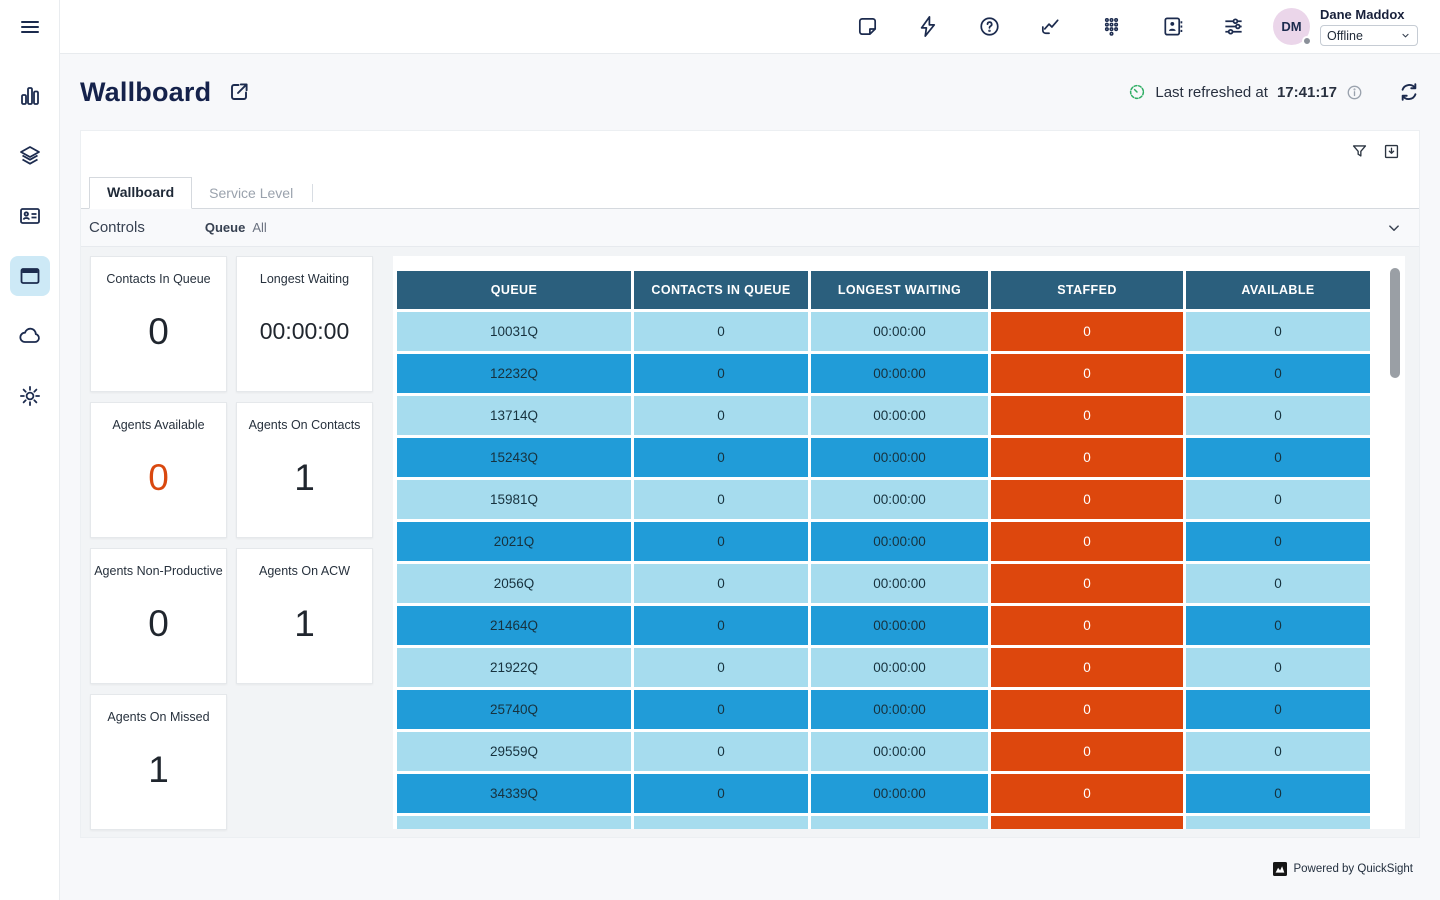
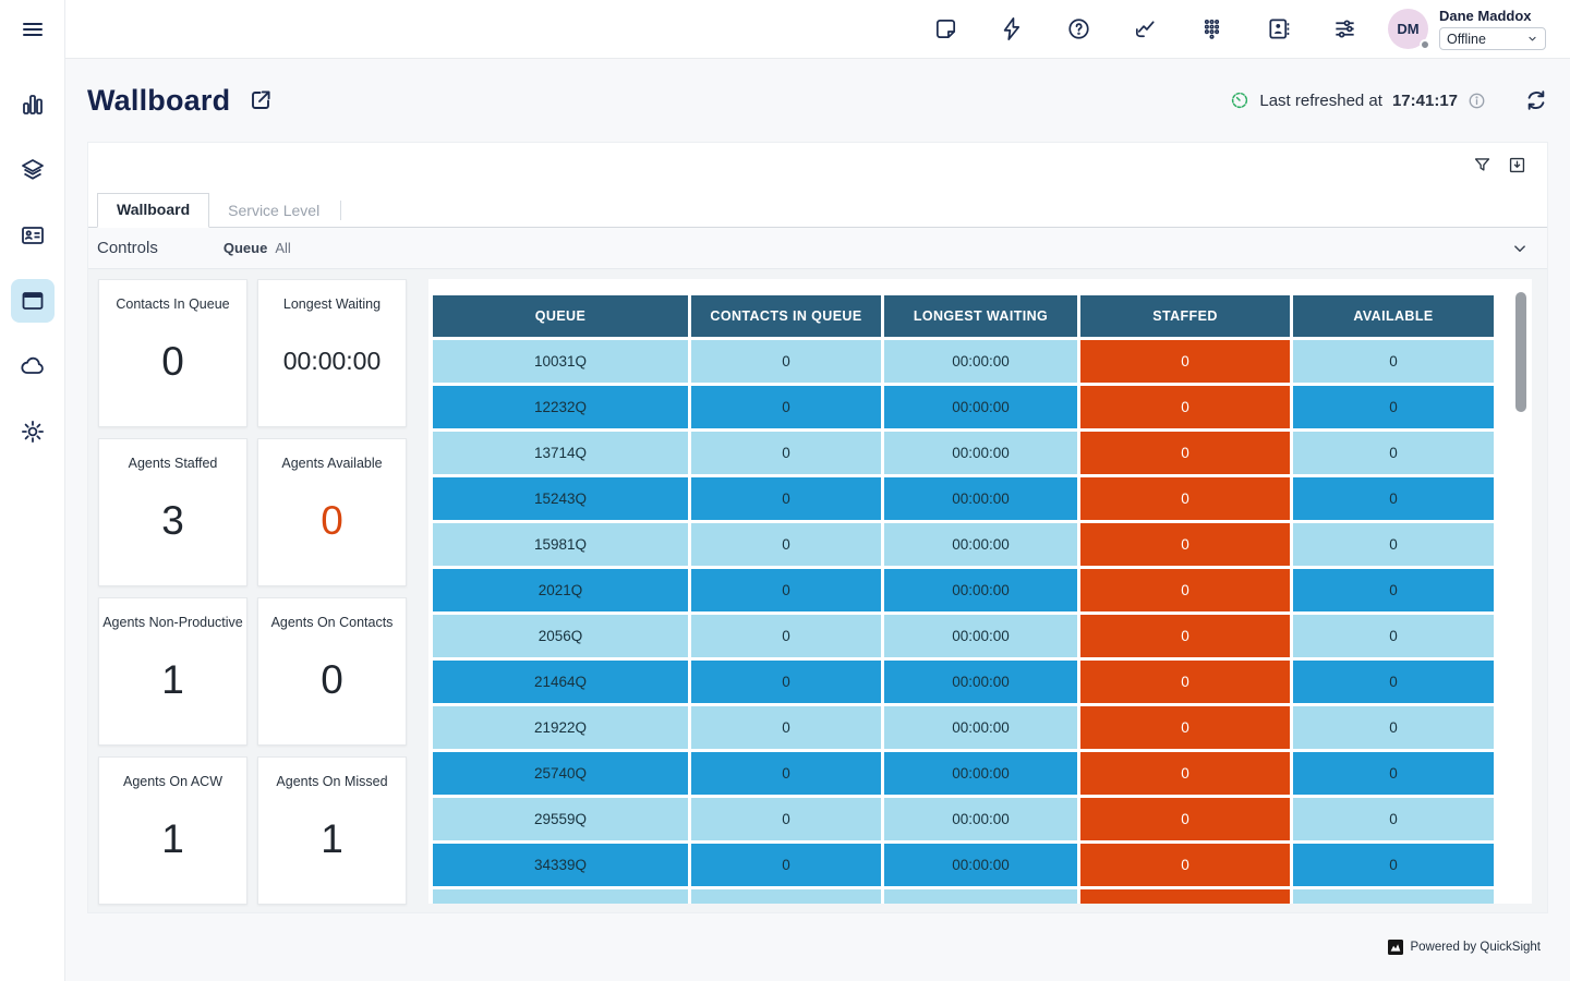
  DM
  Dane Maddox
  Offline
  Wallboard
  Last refreshed at
  17:41:17
  Wallboard
  Service Level
  Controls
  Queue
  All
  Contacts In Queue
  0
  Longest Waiting
  00:00:00
+ Agents Staffed
+ 3
  Agents Available
  0
- Agents On Contacts
+ Agents Non-Productive
  1
- Agents Non-Productive
+ Agents On Contacts
  0
  Agents On ACW
  1
  Agents On Missed
  1
  QUEUE	CONTACTS IN QUEUE	LONGEST WAITING	STAFFED	AVAILABLE
  10031Q	0	00:00:00	0	0
  12232Q	0	00:00:00	0	0
  13714Q	0	00:00:00	0	0
  15243Q	0	00:00:00	0	0
  15981Q	0	00:00:00	0	0
  2021Q	0	00:00:00	0	0
  2056Q	0	00:00:00	0	0
  21464Q	0	00:00:00	0	0
  21922Q	0	00:00:00	0	0
  25740Q	0	00:00:00	0	0
  29559Q	0	00:00:00	0	0
  34339Q	0	00:00:00	0	0
  Powered by QuickSight
